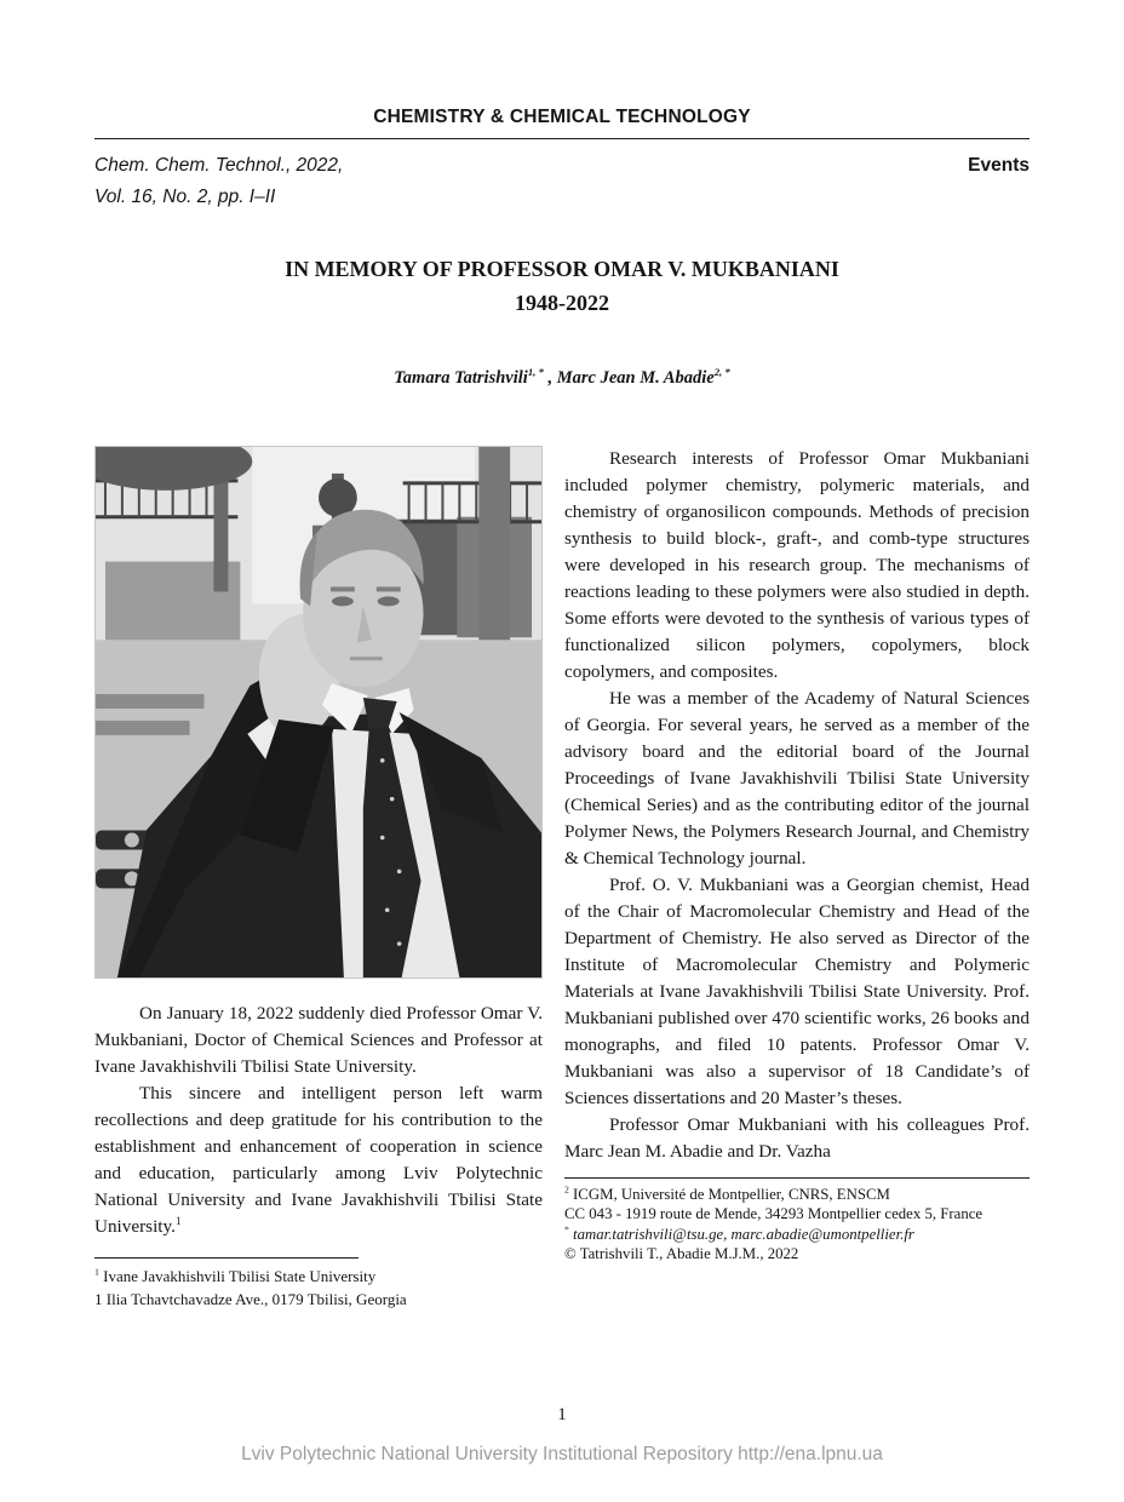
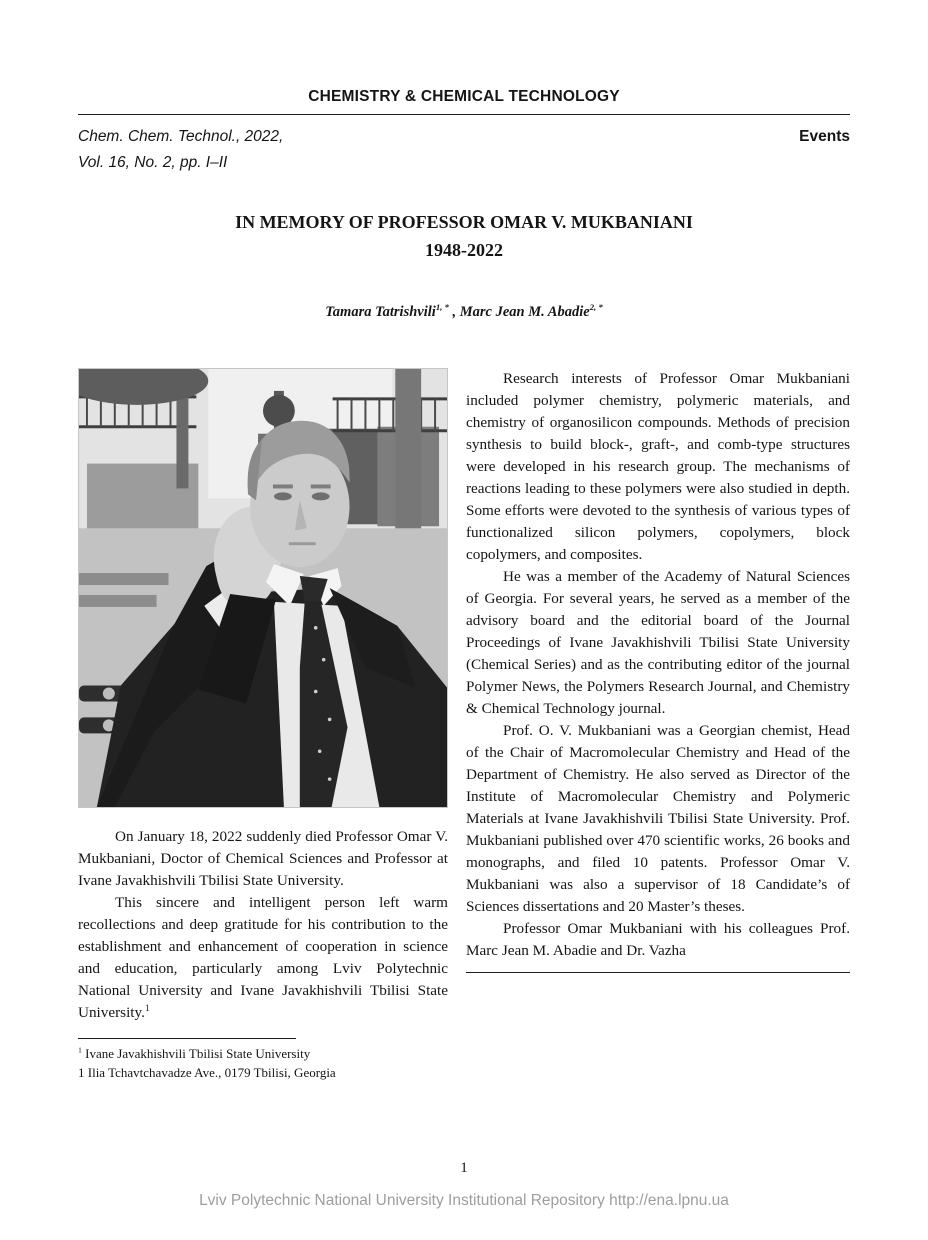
  CHEMISTRY & CHEMICAL TECHNOLOGY
  Chem. Chem. Technol., 2022,
  Vol. 16, No. 2, pp. I–II
  Events
  IN MEMORY OF PROFESSOR OMAR V. MUKBANIANI
  1948-2022
  Tamara Tatrishvili1, * , Marc Jean M. Abadie2, *
  On January 18, 2022 suddenly died Professor Omar V. Mukbaniani, Doctor of Chemical Sciences and Professor at Ivane Javakhishvili Tbilisi State University.
  This sincere and intelligent person left warm recollections and deep gratitude for his contribution to the establishment and enhancement of cooperation in science and education, particularly among Lviv Polytechnic National University and Ivane Javakhishvili Tbilisi State University.1
  1 Ivane Javakhishvili Tbilisi State University
  1 Ilia Tchavtchavadze Ave., 0179 Tbilisi, Georgia
  Research interests of Professor Omar Mukbaniani included polymer chemistry, polymeric materials, and chemistry of organosilicon compounds. Methods of precision synthesis to build block-, graft-, and comb-type structures were developed in his research group. The mechanisms of reactions leading to these polymers were also studied in depth. Some efforts were devoted to the synthesis of various types of functionalized silicon polymers, copolymers, block copolymers, and composites.
  He was a member of the Academy of Natural Sciences of Georgia. For several years, he served as a member of the advisory board and the editorial board of the Journal Proceedings of Ivane Javakhishvili Tbilisi State University (Chemical Series) and as the contributing editor of the journal Polymer News, the Polymers Research Journal, and Chemistry & Chemical Technology journal.
  Prof. O. V. Mukbaniani was a Georgian chemist, Head of the Chair of Macromolecular Chemistry and Head of the Department of Chemistry. He also served as Director of the Institute of Macromolecular Chemistry and Polymeric Materials at Ivane Javakhishvili Tbilisi State University. Prof. Mukbaniani published over 470 scientific works, 26 books and monographs, and filed 10 patents. Professor Omar V. Mukbaniani was also a supervisor of 18 Candidate’s of Sciences dissertations and 20 Master’s theses.
  Professor Omar Mukbaniani with his colleagues Prof. Marc Jean M. Abadie and Dr. Vazha
- 2 ICGM, Université de Montpellier, CNRS, ENSCM
- CC 043 - 1919 route de Mende, 34293 Montpellier cedex 5, France
- * tamar.tatrishvili@tsu.ge, marc.abadie@umontpellier.fr
- © Tatrishvili T., Abadie M.J.M., 2022
  1
  Lviv Polytechnic National University Institutional Repository http://ena.lpnu.ua
